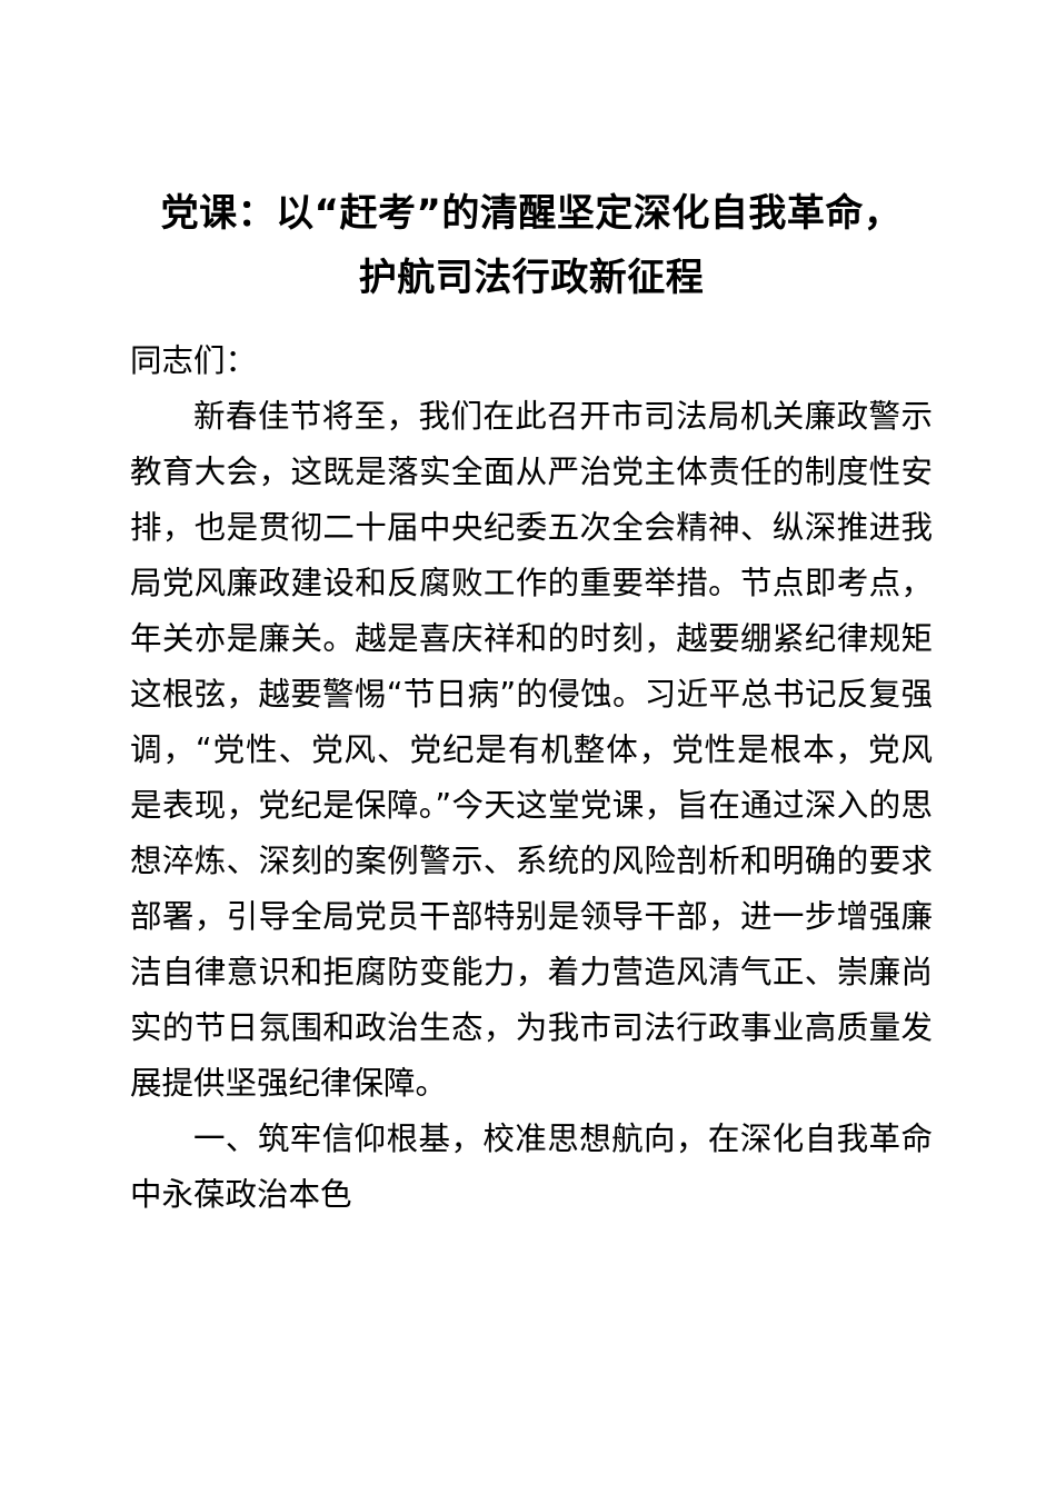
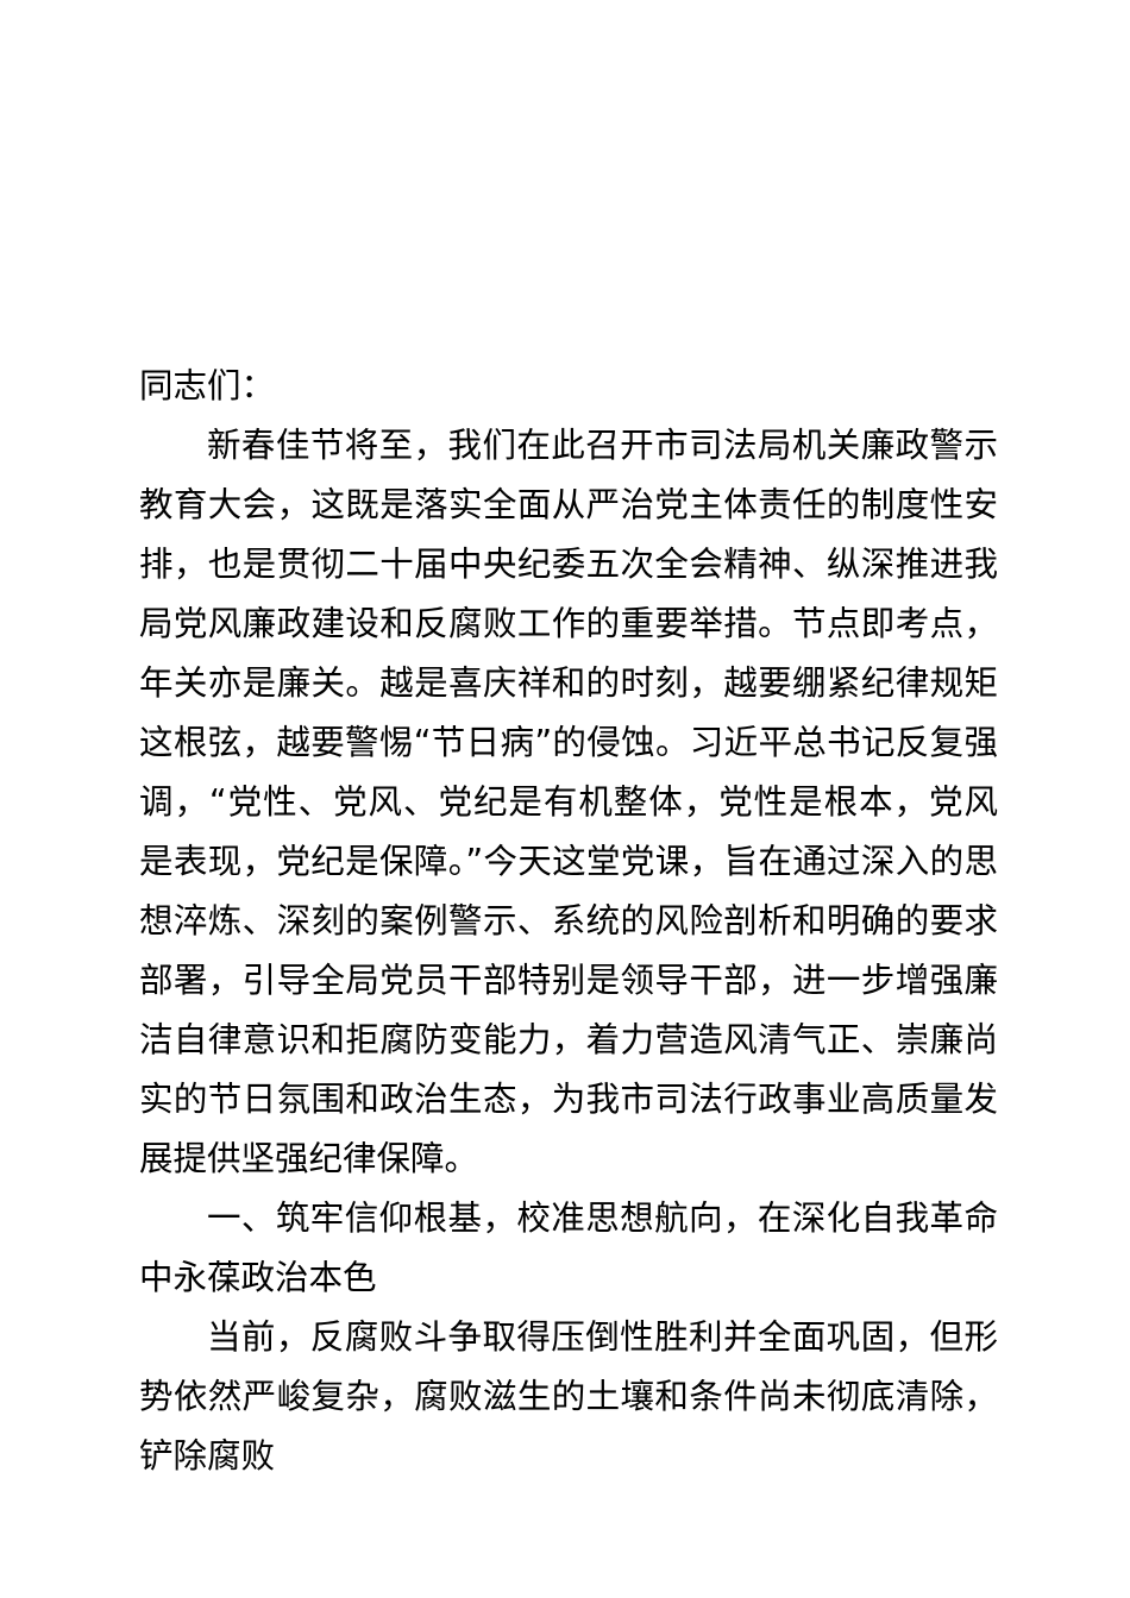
- 党课：以“赶考”的清醒坚定深化自我革命，
- 护航司法行政新征程
  同志们：
  新春佳节将至，我们在此召开市司法局机关廉政警示教育大会，这既是落实全面从严治党主体责任的制度性安排，也是贯彻二十届中央纪委五次全会精神、纵深推进我局党风廉政建设和反腐败工作的重要举措。节点即考点，年关亦是廉关。越是喜庆祥和的时刻，越要绷紧纪律规矩这根弦，越要警惕“节日病”的侵蚀。习近平总书记反复强调，“党性、党风、党纪是有机整体，党性是根本，党风是表现，党纪是保障。”今天这堂党课，旨在通过深入的思想淬炼、深刻的案例警示、系统的风险剖析和明确的要求部署，引导全局党员干部特别是领导干部，进一步增强廉洁自律意识和拒腐防变能力，着力营造风清气正、崇廉尚实的节日氛围和政治生态，为我市司法行政事业高质量发展提供坚强纪律保障。
  一、筑牢信仰根基，校准思想航向，在深化自我革命中永葆政治本色
+ 当前，反腐败斗争取得压倒性胜利并全面巩固，但形势依然严峻复杂，腐败滋生的土壤和条件尚未彻底清除，铲除腐败
